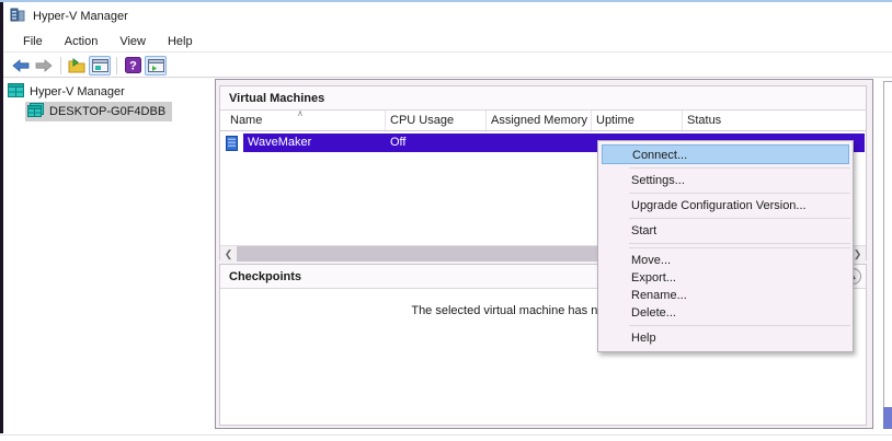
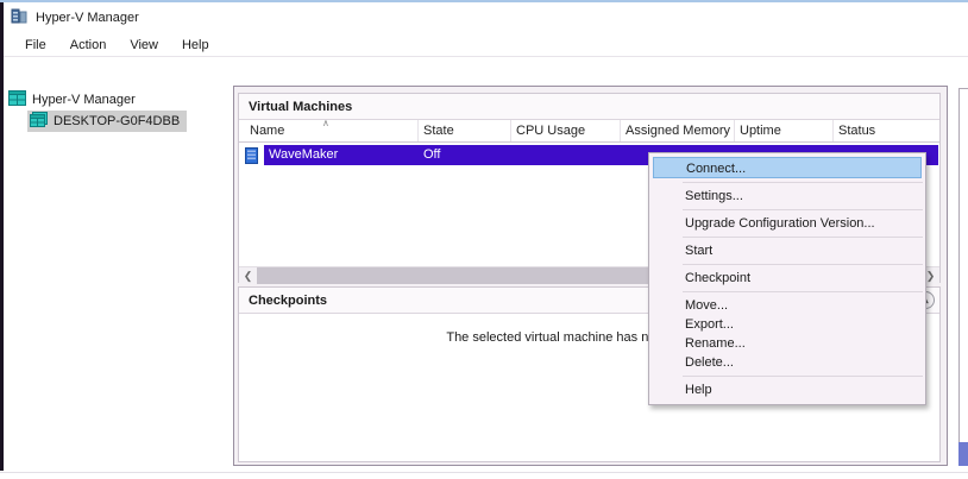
  Hyper-V Manager
  File
  Action
  View
  Help
- ?
  Hyper-V Manager
  DESKTOP-G0F4DBB
  Virtual Machines
  ∧
  Name
+ State
  CPU Usage
  Assigned Memory
  Uptime
  Status
  WaveMaker
  Off
  ❮
  ❯
  Checkpoints
  Connect...
  Settings...
  Upgrade Configuration Version...
  Start
+ Checkpoint
  Move...
  Export...
  Rename...
  Delete...
  Help
